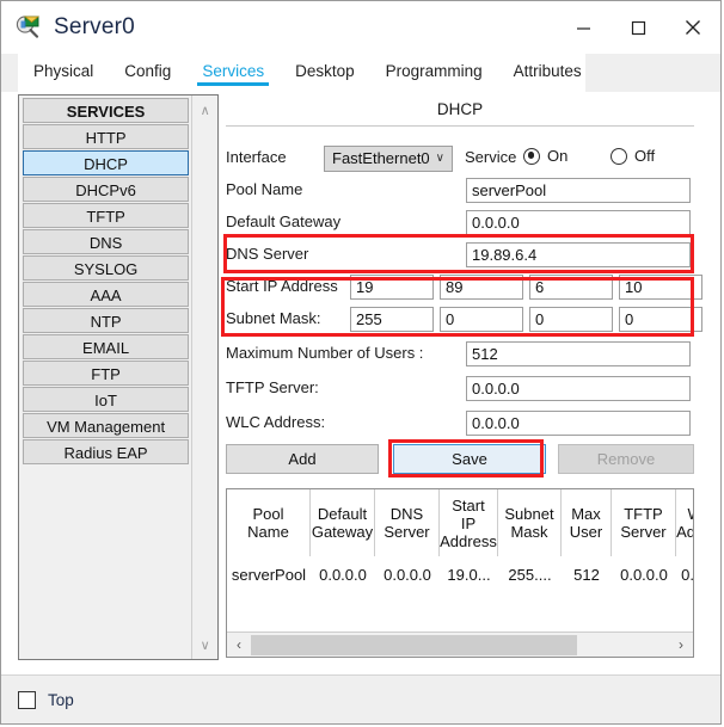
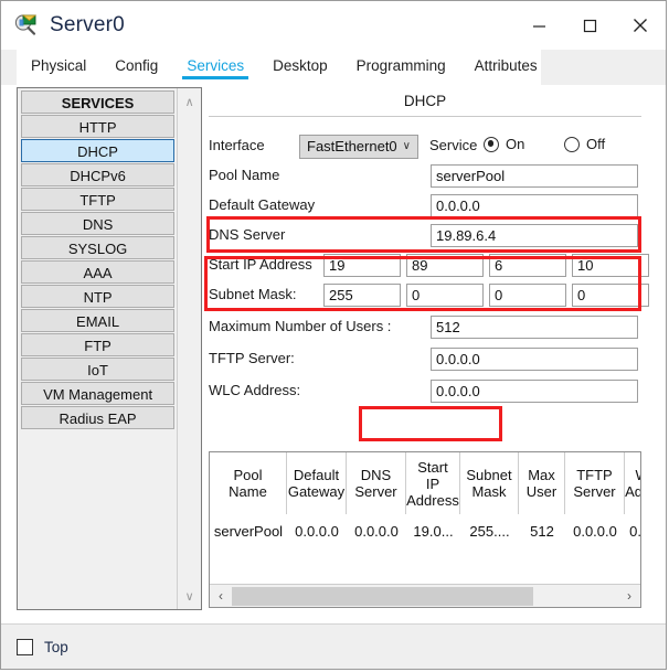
  Server0
  Physical
  Config
  Services
  Desktop
  Programming
  Attributes
  SERVICES
  HTTP
  DHCP
  DHCPv6
  TFTP
  DNS
  SYSLOG
  AAA
  NTP
  EMAIL
  FTP
  IoT
  VM Management
  Radius EAP
  ∧
  ∨
  DHCP
  Interface
  FastEthernet0
  ∨
  Service
  On
  Off
  Pool Name
  serverPool
  Default Gateway
  0.0.0.0
  DNS Server
  19.89.6.4
  Start IP Address
  19
  89
  6
  10
  Subnet Mask:
  255
  0
  0
  0
  Maximum Number of Users :
  512
  TFTP Server:
  0.0.0.0
  WLC Address:
  0.0.0.0
- Add
- Save
- Remove
  Pool
  Name
  Default
  Gateway
  DNS
  Server
  Start
  IP
  Address
  Subnet
  Mask
  Max
  User
  TFTP
  Server
  serverPool
  0.0.0.0
  0.0.0.0
  19.0...
  255....
  512
  0.0.0.0
  ‹
  ›
  Top
